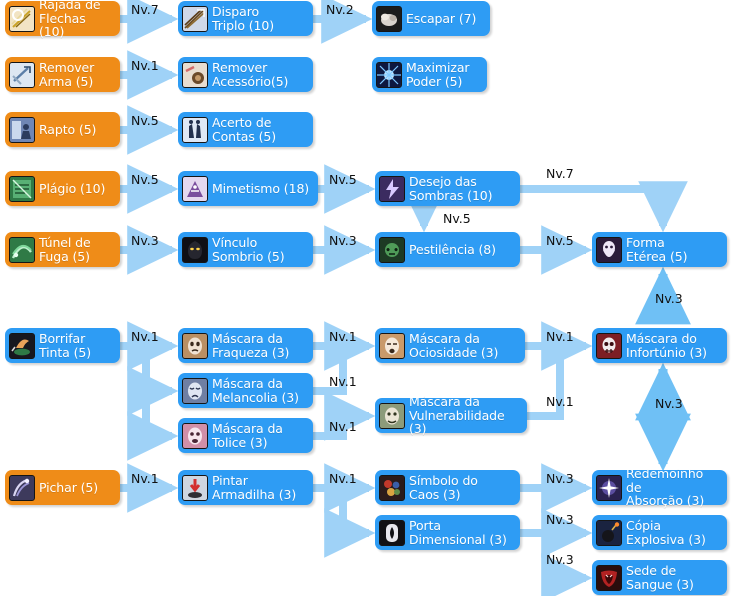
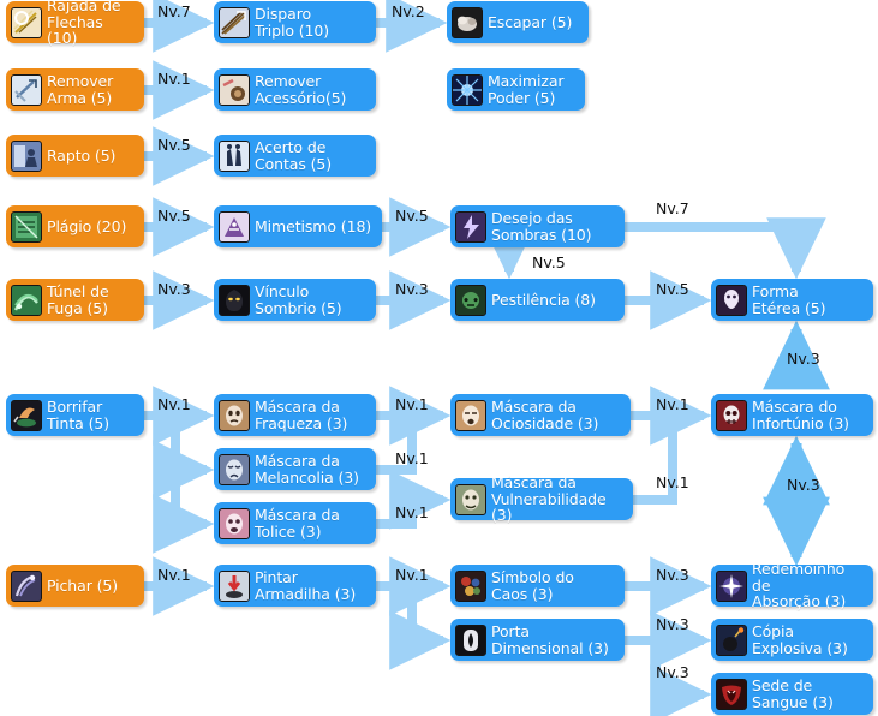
  Rajada de
  Flechas (10)
  Disparo
  Triplo (10)
- Escapar (7)
+ Escapar (5)
  Remover
  Arma (5)
  Remover
  Acessório(5)
  Maximizar
  Poder (5)
  Rapto (5)
  Acerto de
  Contas (5)
- Plágio (10)
+ Plágio (20)
  Mimetismo (18)
  Desejo das
  Sombras (10)
  Forma
  Etérea (5)
  Túnel de
  Fuga (5)
  Vínculo
  Sombrio (5)
  Pestilência (8)
  Borrifar
  Tinta (5)
  Máscara da
  Fraqueza (3)
  Máscara da
  Melancolia (3)
  Máscara da
  Tolice (3)
  Máscara da
  Ociosidade (3)
  Máscara da
  Vulnerabilidade (3)
  Máscara do
  Infortúnio (3)
  Pichar (5)
  Pintar
  Armadilha (3)
  Símbolo do
  Caos (3)
  Porta
  Dimensional (3)
  Redemoinho de
  Absorção (3)
  Cópia
  Explosiva (3)
  Sede de
  Sangue (3)
  Nv.7
  Nv.2
  Nv.1
  Nv.5
  Nv.5
  Nv.5
  Nv.7
  Nv.5
  Nv.3
  Nv.3
  Nv.5
  Nv.3
  Nv.1
  Nv.1
  Nv.1
  Nv.1
  Nv.1
  Nv.1
  Nv.3
  Nv.1
  Nv.1
  Nv.3
  Nv.3
  Nv.3
